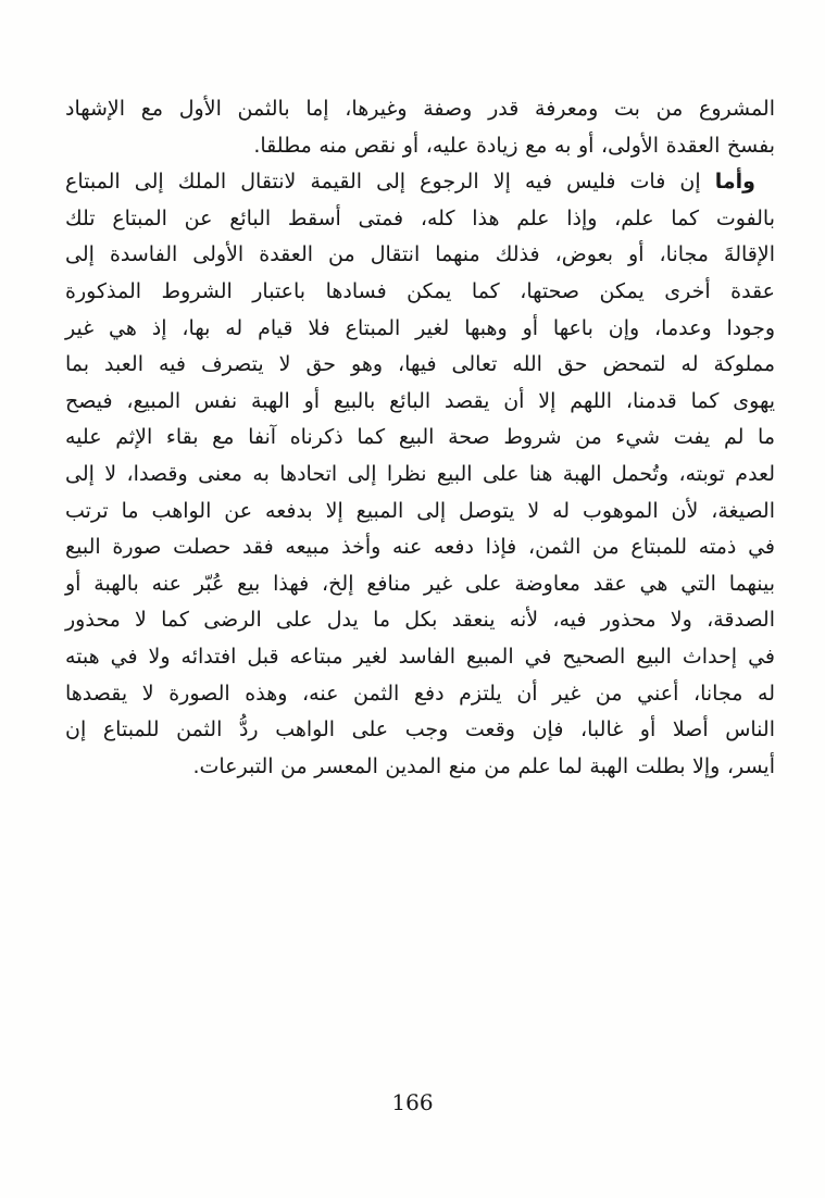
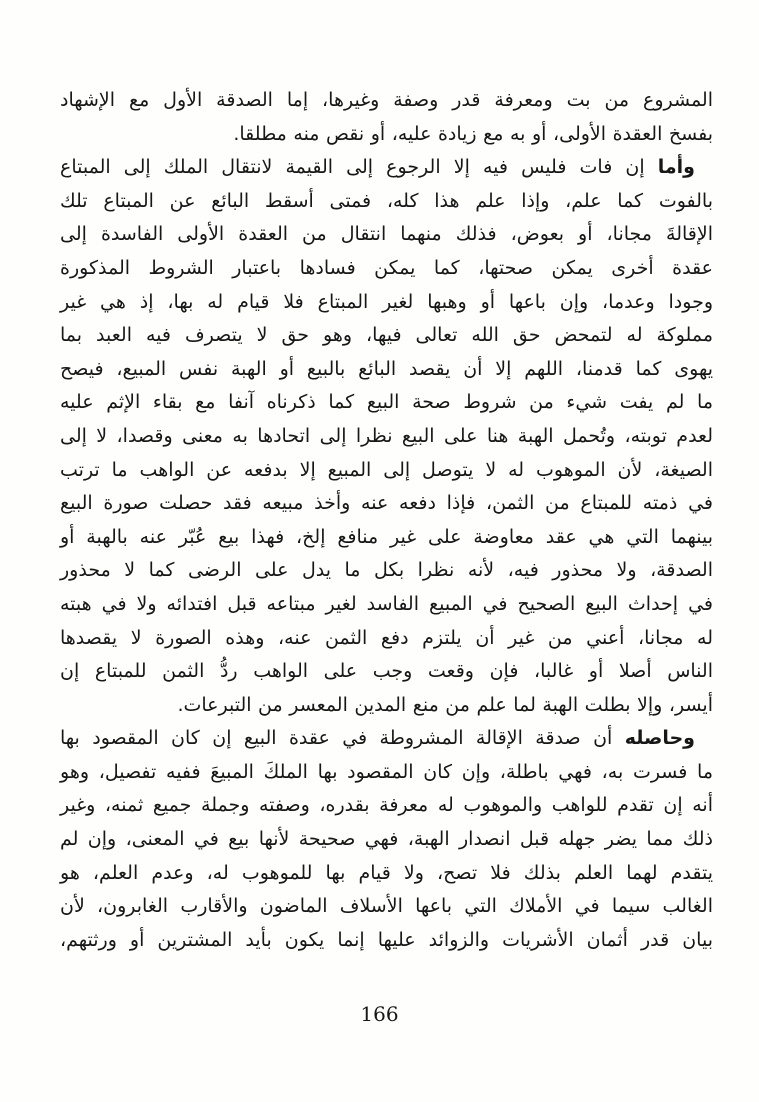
- المشروع من بت ومعرفة قدر وصفة وغيرها، إما بالثمن الأول مع الإشهاد
+ المشروع من بت ومعرفة قدر وصفة وغيرها، إما الصدقة الأول مع الإشهاد
  بفسخ العقدة الأولى، أو به مع زيادة عليه، أو نقص منه مطلقا.
  وأما إن فات فليس فيه إلا الرجوع إلى القيمة لانتقال الملك إلى المبتاع
  بالفوت كما علم، وإذا علم هذا كله، فمتى أسقط البائع عن المبتاع تلك
  الإقالةَ مجانا، أو بعوض، فذلك منهما انتقال من العقدة الأولى الفاسدة إلى
  عقدة أخرى يمكن صحتها، كما يمكن فسادها باعتبار الشروط المذكورة
  وجودا وعدما، وإن باعها أو وهبها لغير المبتاع فلا قيام له بها، إذ هي غير
  مملوكة له لتمحض حق الله تعالى فيها، وهو حق لا يتصرف فيه العبد بما
  يهوى كما قدمنا، اللهم إلا أن يقصد البائع بالبيع أو الهبة نفس المبيع، فيصح
  ما لم يفت شيء من شروط صحة البيع كما ذكرناه آنفا مع بقاء الإثم عليه
  لعدم توبته، وتُحمل الهبة هنا على البيع نظرا إلى اتحادها به معنى وقصدا، لا إلى
  الصيغة، لأن الموهوب له لا يتوصل إلى المبيع إلا بدفعه عن الواهب ما ترتب
  في ذمته للمبتاع من الثمن، فإذا دفعه عنه وأخذ مبيعه فقد حصلت صورة البيع
  بينهما التي هي عقد معاوضة على غير منافع إلخ، فهذا بيع عُبّر عنه بالهبة أو
- الصدقة، ولا محذور فيه، لأنه ينعقد بكل ما يدل على الرضى كما لا محذور
+ الصدقة، ولا محذور فيه، لأنه نظرا بكل ما يدل على الرضى كما لا محذور
  في إحداث البيع الصحيح في المبيع الفاسد لغير مبتاعه قبل افتدائه ولا في هبته
  له مجانا، أعني من غير أن يلتزم دفع الثمن عنه، وهذه الصورة لا يقصدها
  الناس أصلا أو غالبا، فإن وقعت وجب على الواهب ردُّ الثمن للمبتاع إن
  أيسر، وإلا بطلت الهبة لما علم من منع المدين المعسر من التبرعات.
+ وحاصله أن صدقة الإقالة المشروطة في عقدة البيع إن كان المقصود بها
+ ما فسرت به، فهي باطلة، وإن كان المقصود بها الملكَ المبيعَ ففيه تفصيل، وهو
+ أنه إن تقدم للواهب والموهوب له معرفة بقدره، وصفته وجملة جميع ثمنه، وغير
+ ذلك مما يضر جهله قبل انصدار الهبة، فهي صحيحة لأنها بيع في المعنى، وإن لم
+ يتقدم لهما العلم بذلك فلا تصح، ولا قيام بها للموهوب له، وعدم العلم، هو
+ الغالب سيما في الأملاك التي باعها الأسلاف الماضون والأقارب الغابرون، لأن
+ بيان قدر أثمان الأشريات والزوائد عليها إنما يكون بأيد المشترين أو ورثتهم،
  166
